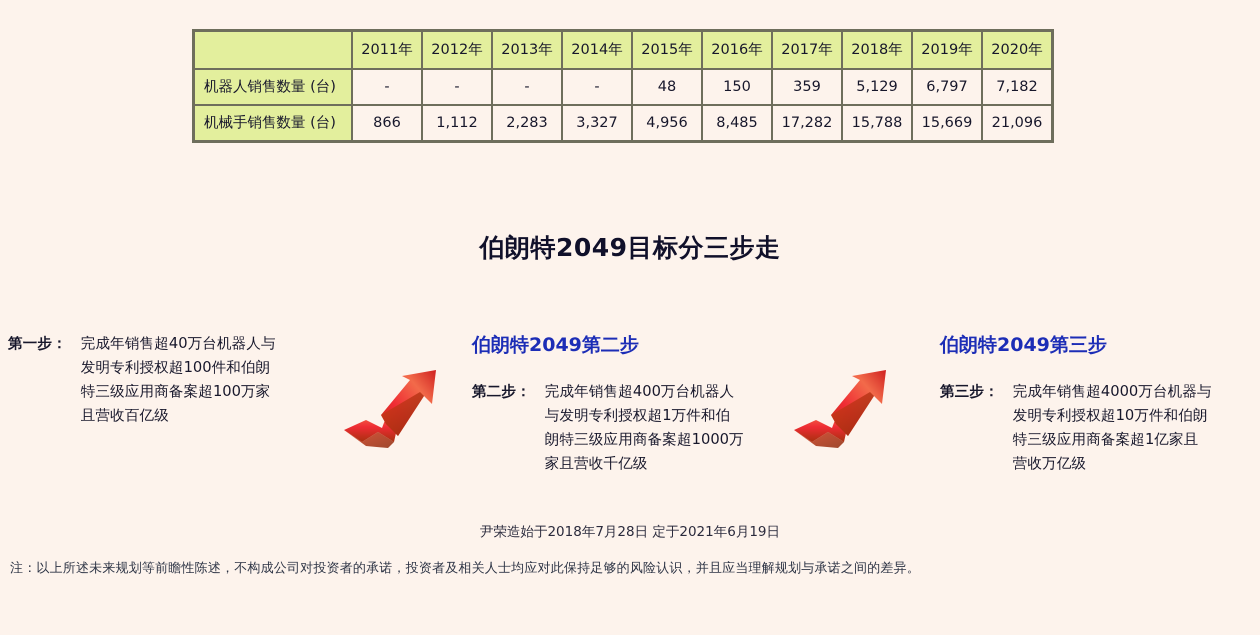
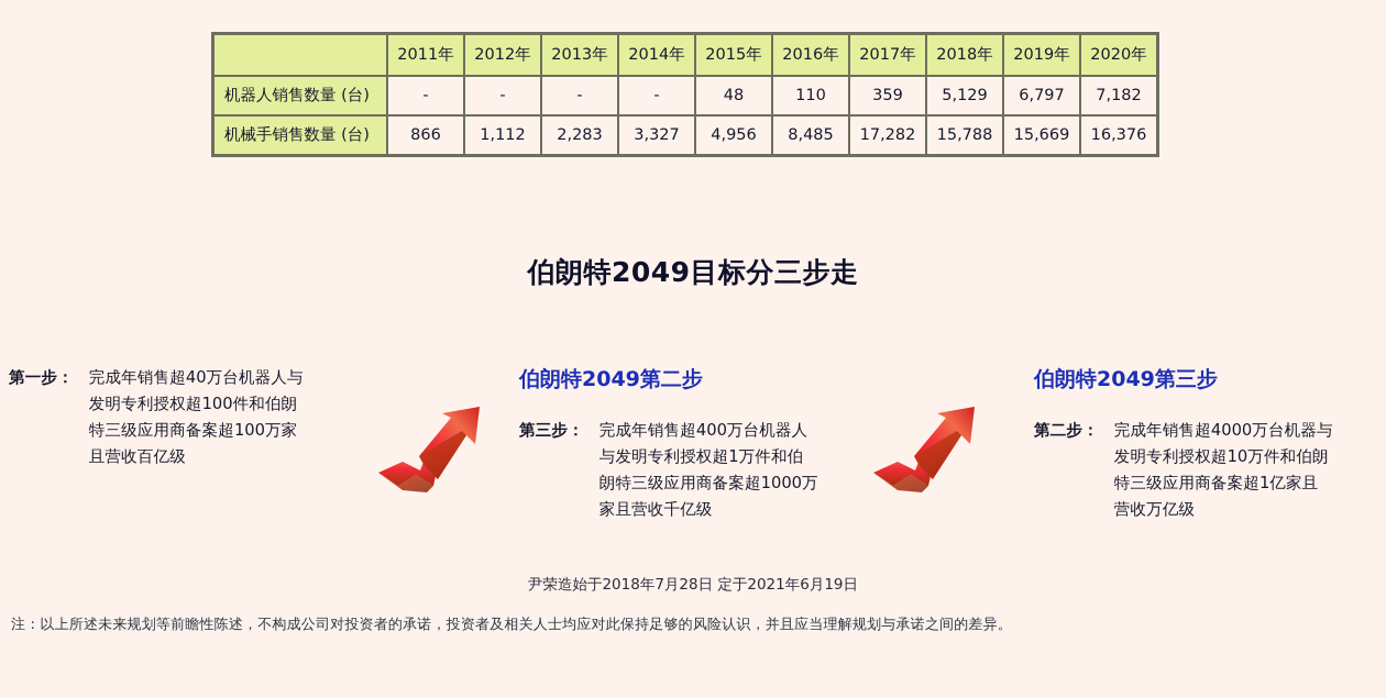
  	2011年	2012年	2013年	2014年	2015年	2016年	2017年	2018年	2019年	2020年
- 机器人销售数量 (台)	-	-	-	-	48	150	359	5,129	6,797	7,182
+ 机器人销售数量 (台)	-	-	-	-	48	110	359	5,129	6,797	7,182
- 机械手销售数量 (台)	866	1,112	2,283	3,327	4,956	8,485	17,282	15,788	15,669	21,096
+ 机械手销售数量 (台)	866	1,112	2,283	3,327	4,956	8,485	17,282	15,788	15,669	16,376
  伯朗特2049目标分三步走
  第一步：
  完成年销售超40万台机器人与
  发明专利授权超100件和伯朗
  特三级应用商备案超100万家
  且营收百亿级
  伯朗特2049第二步
- 第二步：
+ 第三步：
  完成年销售超400万台机器人
  与发明专利授权超1万件和伯
  朗特三级应用商备案超1000万
  家且营收千亿级
  伯朗特2049第三步
- 第三步：
+ 第二步：
  完成年销售超4000万台机器与
  发明专利授权超10万件和伯朗
  特三级应用商备案超1亿家且
  营收万亿级
  尹荣造始于2018年7月28日 定于2021年6月19日
  注：以上所述未来规划等前瞻性陈述，不构成公司对投资者的承诺，投资者及相关人士均应对此保持足够的风险认识，并且应当理解规划与承诺之间的差异。
